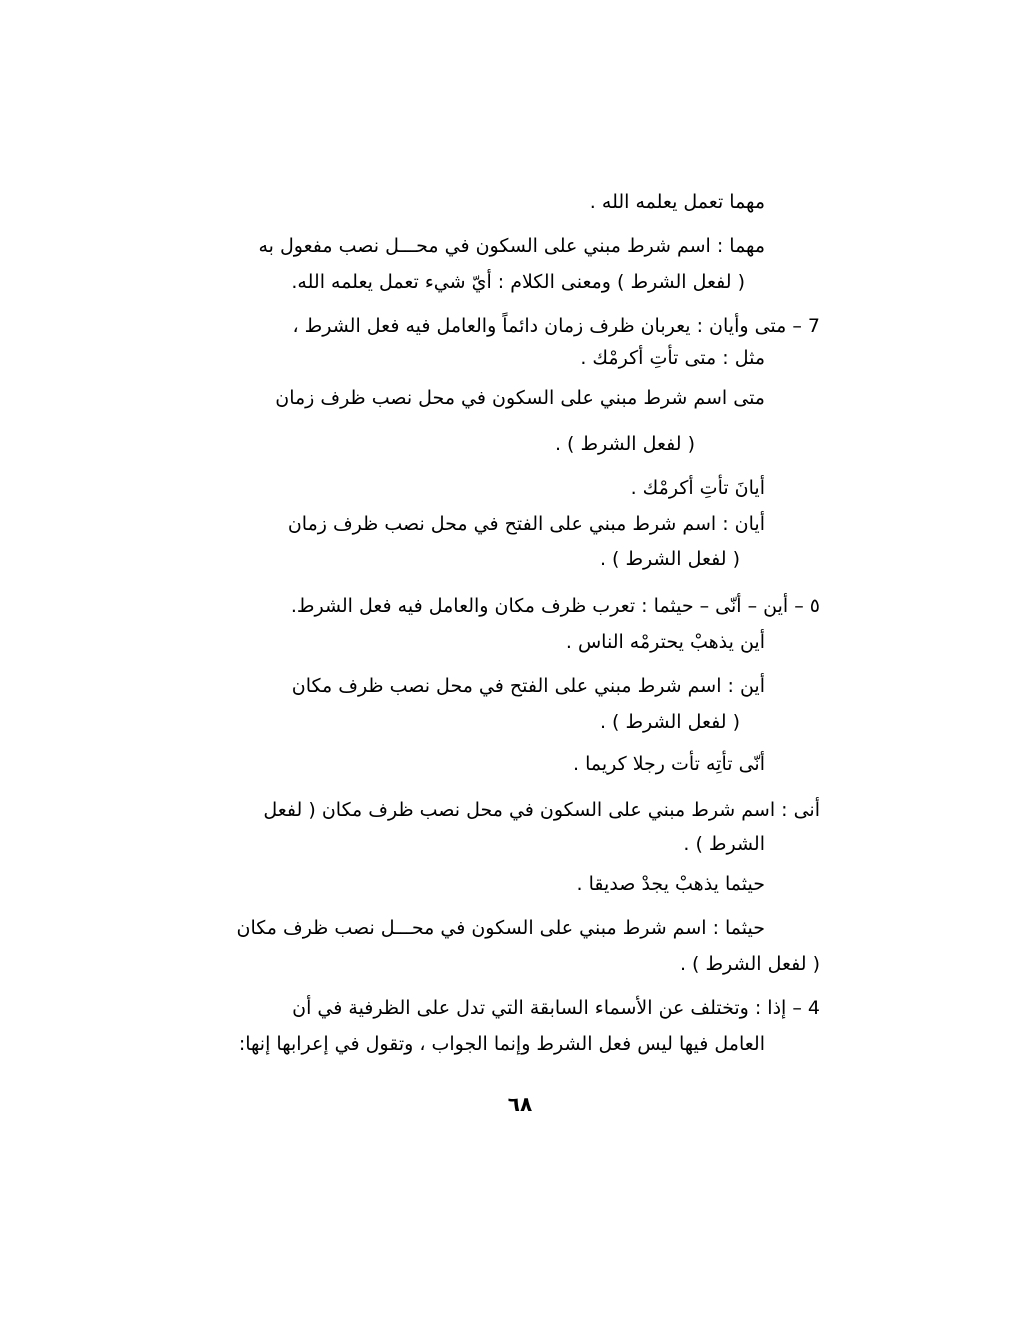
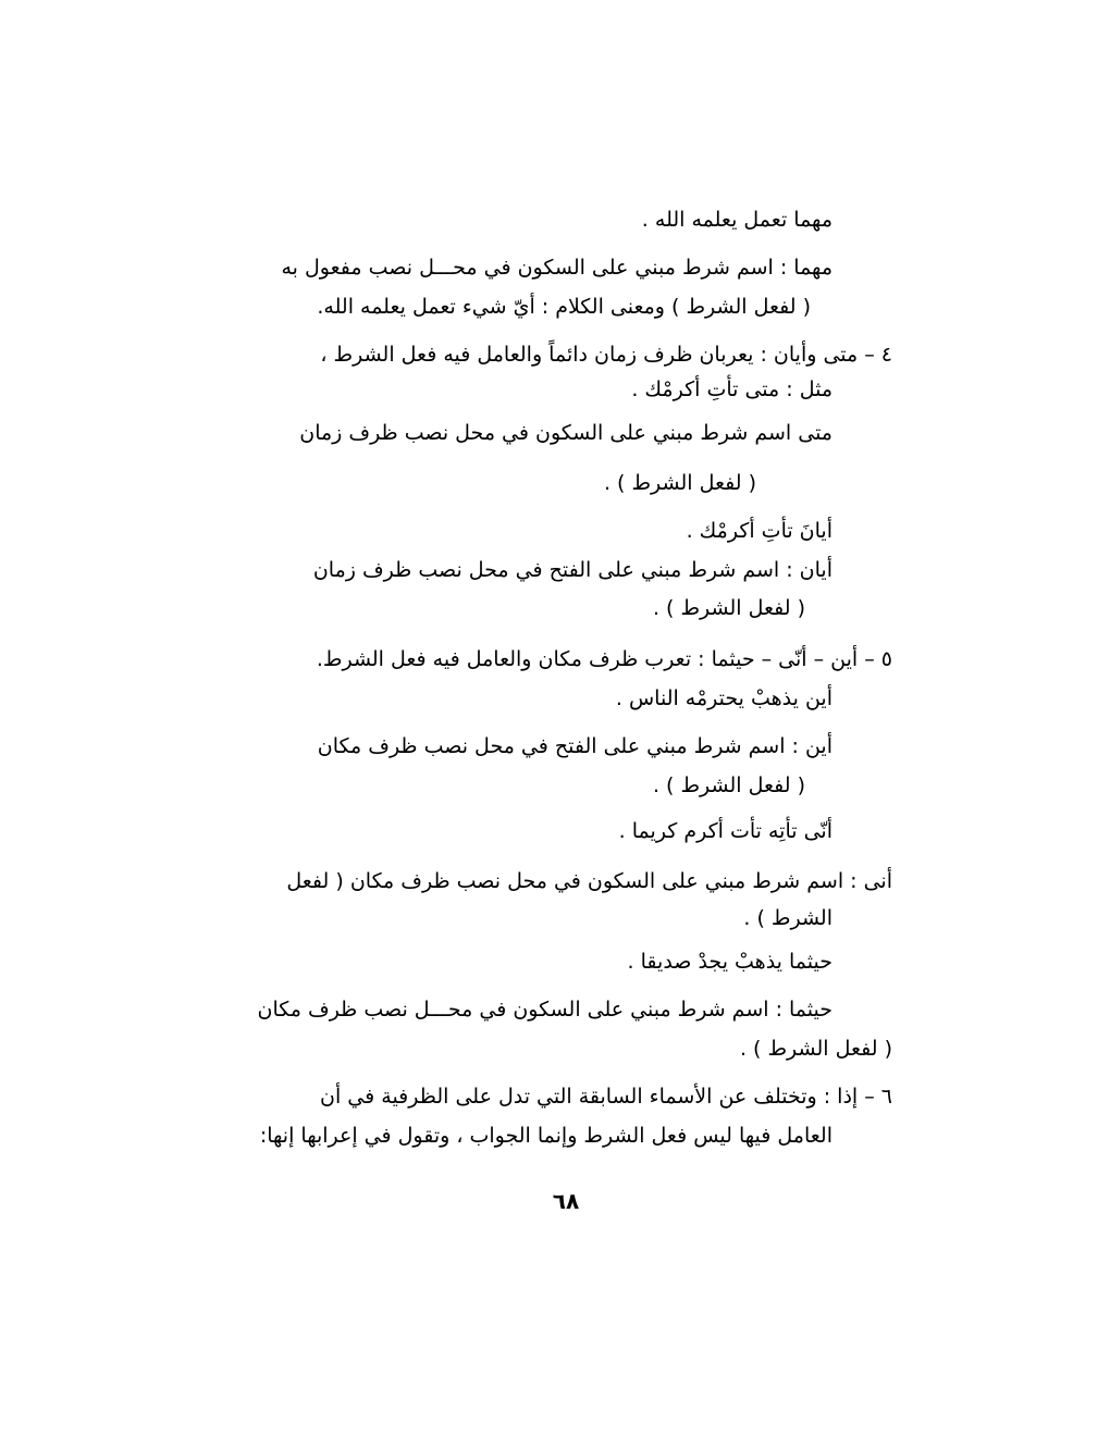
  مهما تعمل يعلمه الله .
  مهما : اسم شرط مبني على السكون في محـــل نصب مفعول به
  ( لفعل الشرط ) ومعنى الكلام : أيّ شيء تعمل يعلمه الله.
- 7 – متى وأيان : يعربان ظرف زمان دائماً والعامل فيه فعل الشرط ،
+ ٤ – متى وأيان : يعربان ظرف زمان دائماً والعامل فيه فعل الشرط ،
  مثل : متى تأتِ أكرمْك .
  متى اسم شرط مبني على السكون في محل نصب ظرف زمان
  ( لفعل الشرط ) .
  أيانَ تأتِ أكرمْك .
  أيان : اسم شرط مبني على الفتح في محل نصب ظرف زمان
  ( لفعل الشرط ) .
  ٥ – أين – أنّى – حيثما : تعرب ظرف مكان والعامل فيه فعل الشرط.
  أين يذهبْ يحترمْه الناس .
  أين : اسم شرط مبني على الفتح في محل نصب ظرف مكان
  ( لفعل الشرط ) .
- أنّى تأتِه تأت رجلا كريما .
+ أنّى تأتِه تأت أكرم كريما .
  أنى : اسم شرط مبني على السكون في محل نصب ظرف مكان ( لفعل
  الشرط ) .
  حيثما يذهبْ يجدْ صديقا .
  حيثما : اسم شرط مبني على السكون في محـــل نصب ظرف مكان
  ( لفعل الشرط ) .
- 4 – إذا : وتختلف عن الأسماء السابقة التي تدل على الظرفية في أن
+ ٦ – إذا : وتختلف عن الأسماء السابقة التي تدل على الظرفية في أن
  العامل فيها ليس فعل الشرط وإنما الجواب ، وتقول في إعرابها إنها:
  ٦٨
